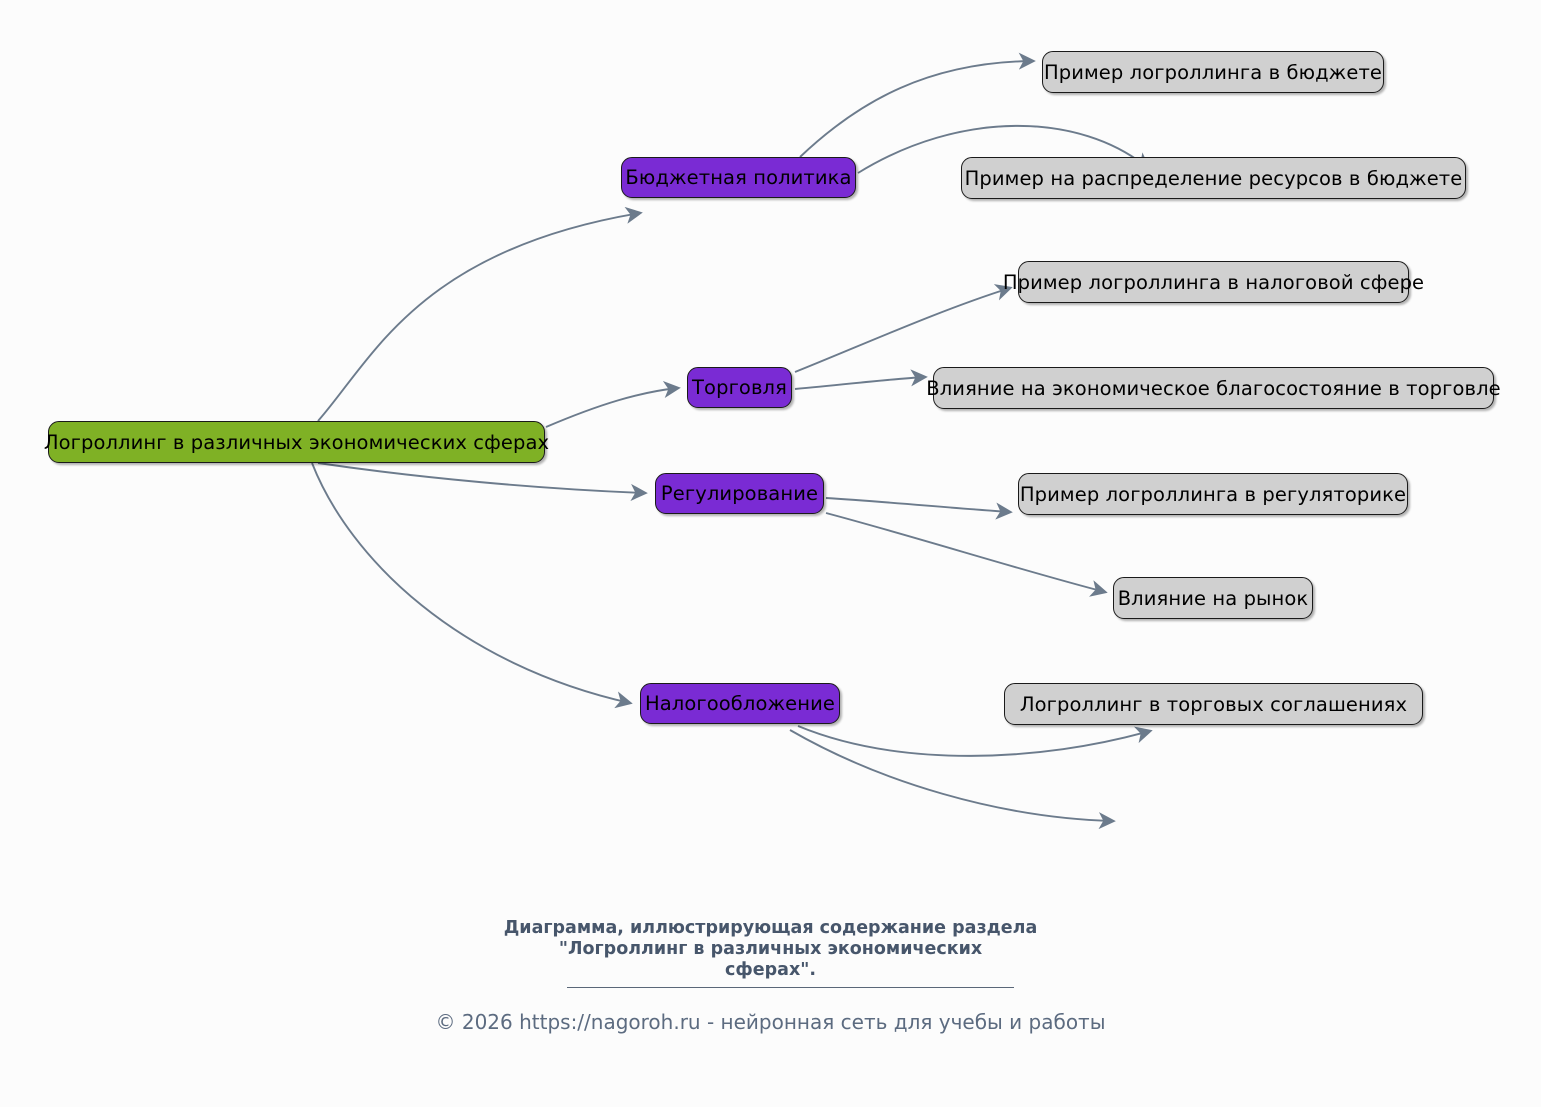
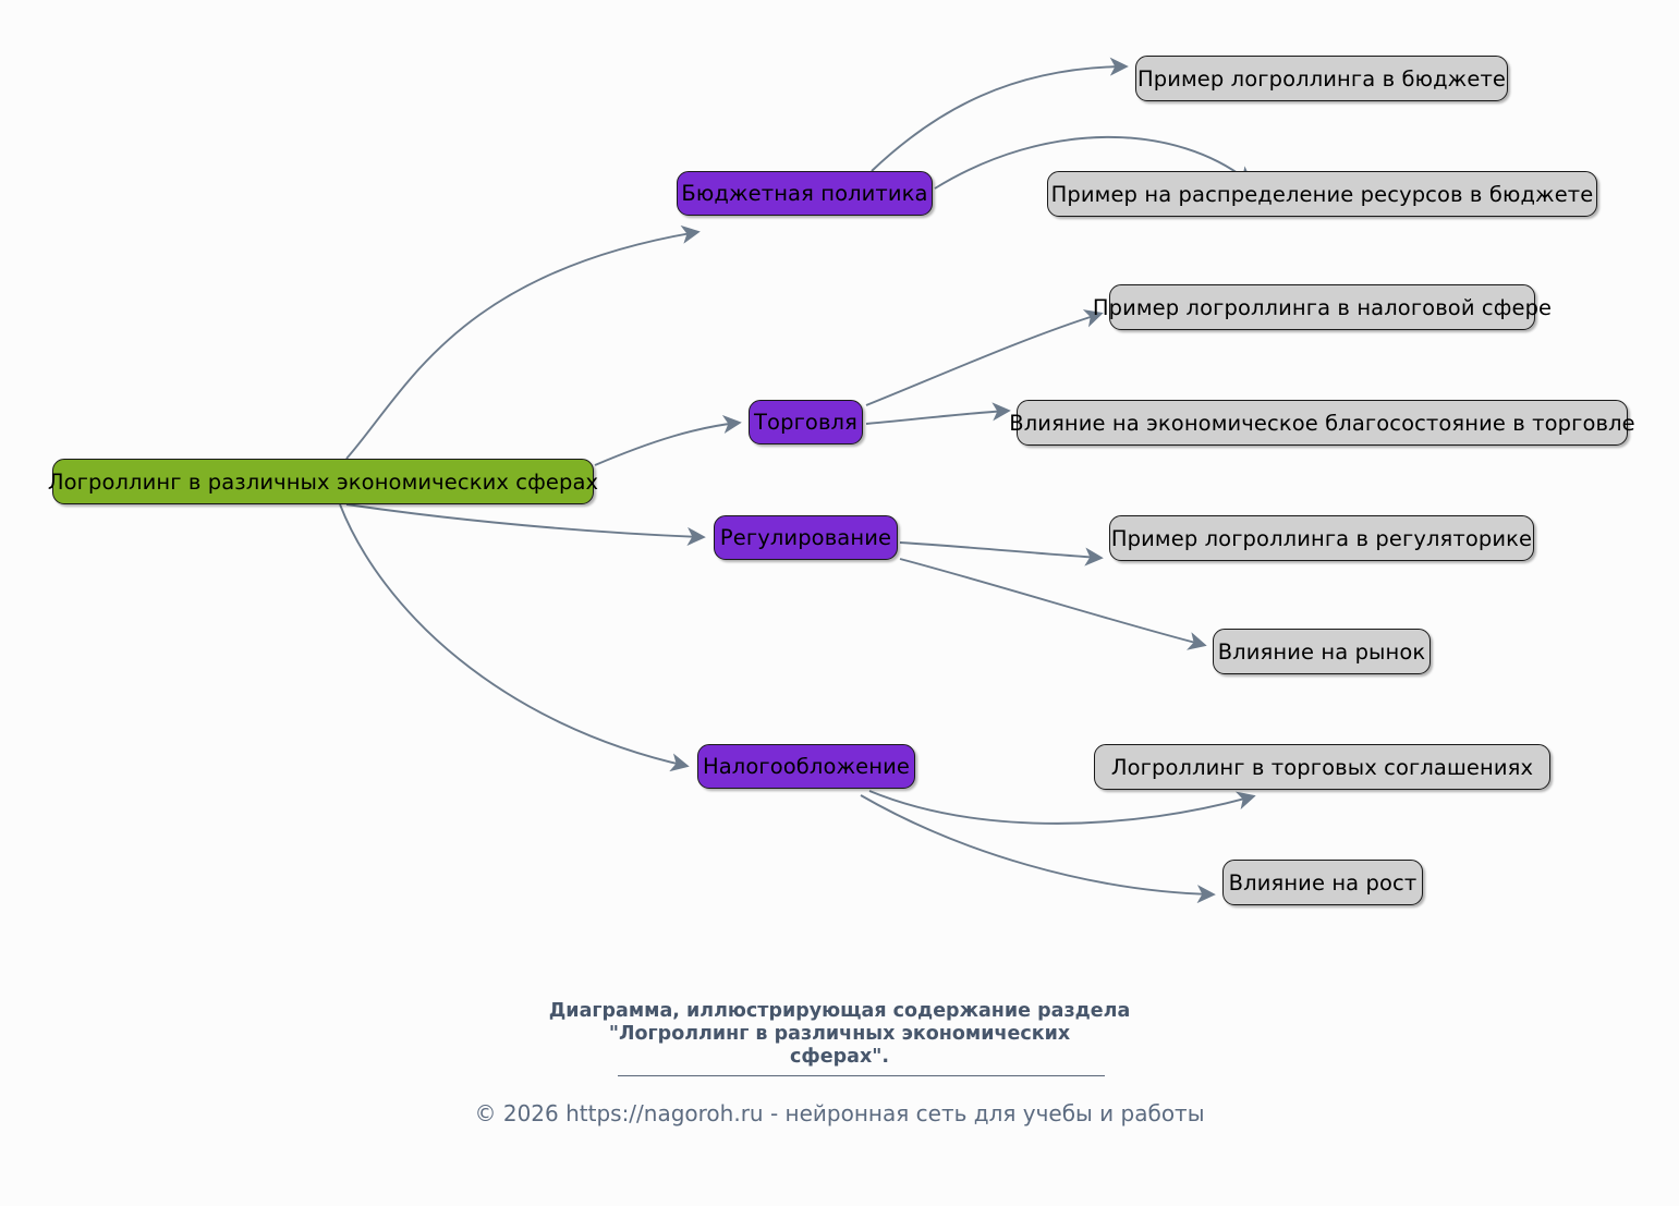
  Логроллинг в различных экономических сферах
  Бюджетная политика
  Торговля
  Регулирование
  Налогообложение
  Пример логроллинга в бюджете
  Пример на распределение ресурсов в бюджете
  Пример логроллинга в налоговой сфере
  Влияние на экономическое благосостояние в торговле
  Пример логроллинга в регуляторике
  Влияние на рынок
  Логроллинг в торговых соглашениях
+ Влияние на рост
  Диаграмма, иллюстрирующая содержание раздела
  "Логроллинг в различных экономических
  сферах".
  © 2026 https://nagoroh.ru - нейронная сеть для учебы и работы
